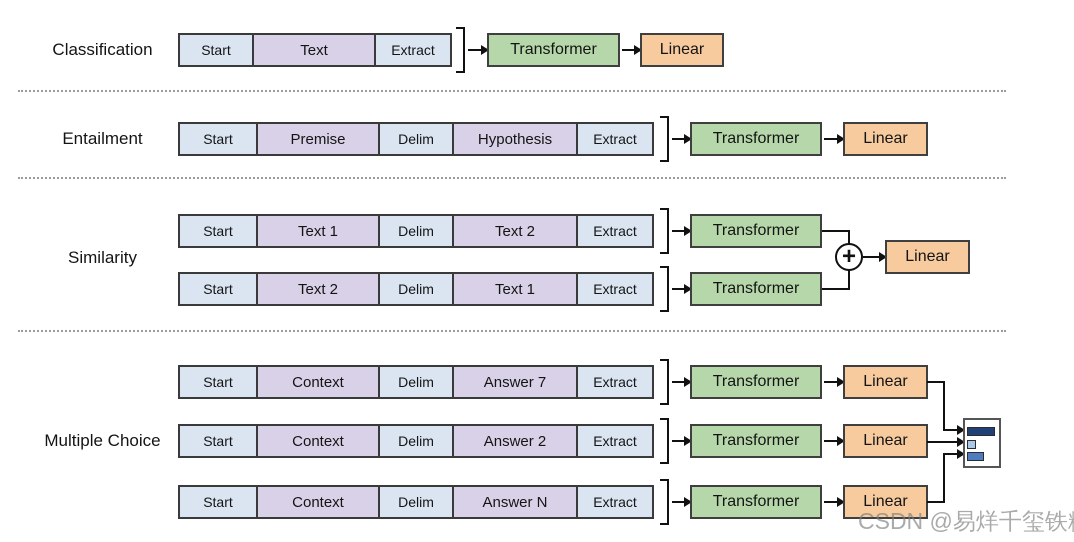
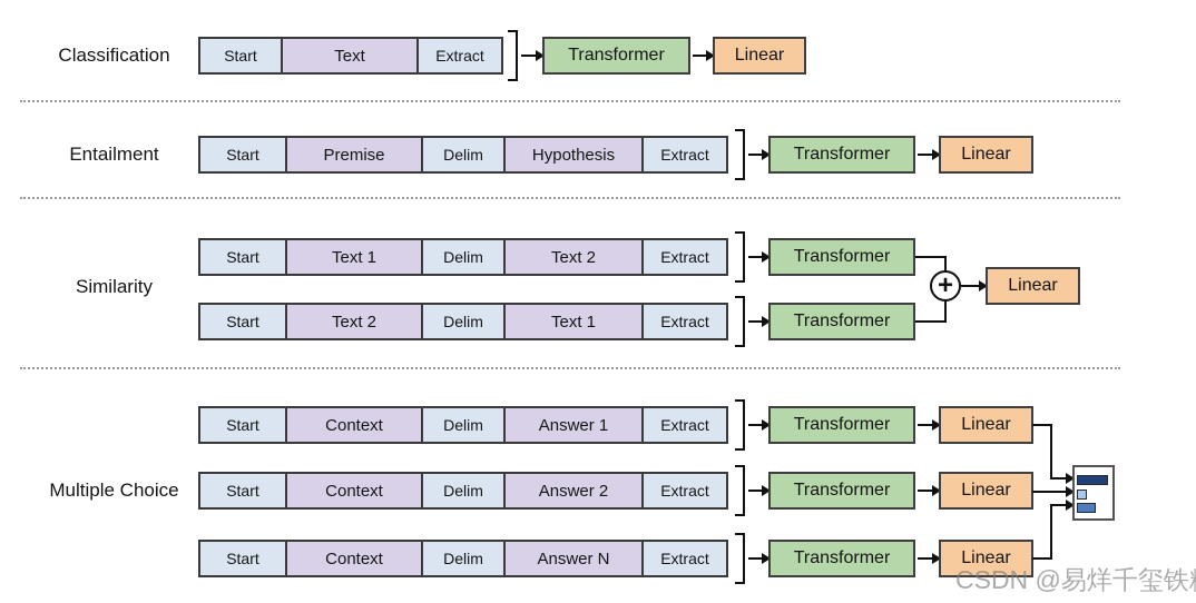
  Classification
  Start
  Text
  Extract
  Transformer
  Linear
  Entailment
  Start
  Premise
  Delim
  Hypothesis
  Extract
  Transformer
  Linear
  Similarity
  Start
  Text 1
  Delim
  Text 2
  Extract
  Transformer
  Start
  Text 2
  Delim
  Text 1
  Extract
  Transformer
  +
  Linear
  Multiple Choice
  Start
  Context
  Delim
- Answer 7
+ Answer 1
  Extract
  Transformer
  Linear
  Start
  Context
  Delim
  Answer 2
  Extract
  Transformer
  Linear
  Start
  Context
  Delim
  Answer N
  Extract
  Transformer
  Linear
  CSDN @易烊千玺铁
